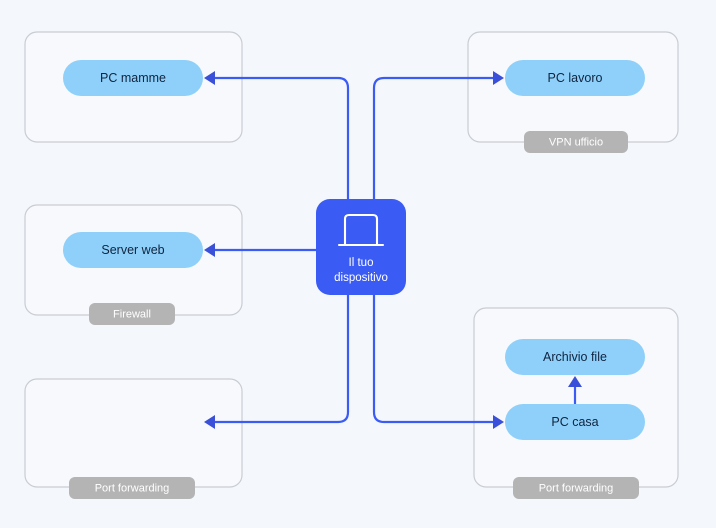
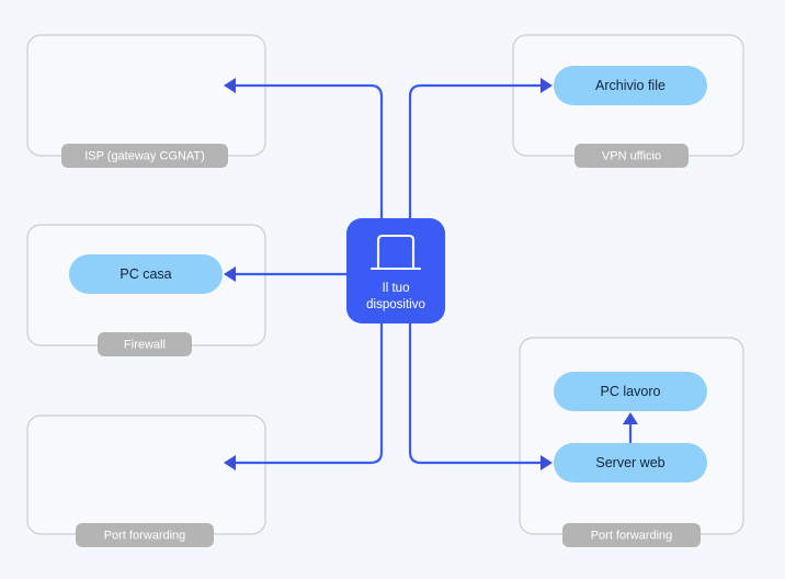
- PC mamme
- PC lavoro
+ Archivio file
- Server web
+ PC casa
- Archivio file
+ PC lavoro
- PC casa
+ Server web
  Il tuo
  dispositivo
+ ISP (gateway CGNAT)
  VPN ufficio
  Firewall
  Port forwarding
  Port forwarding
